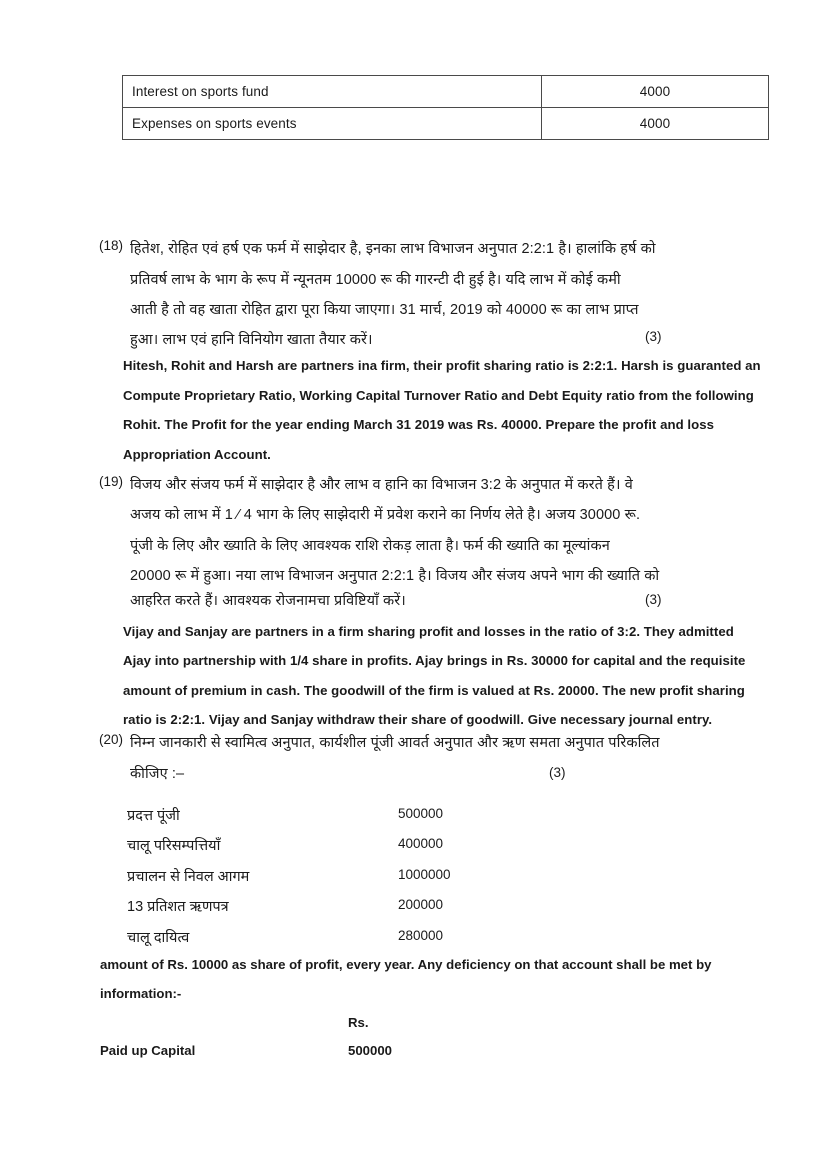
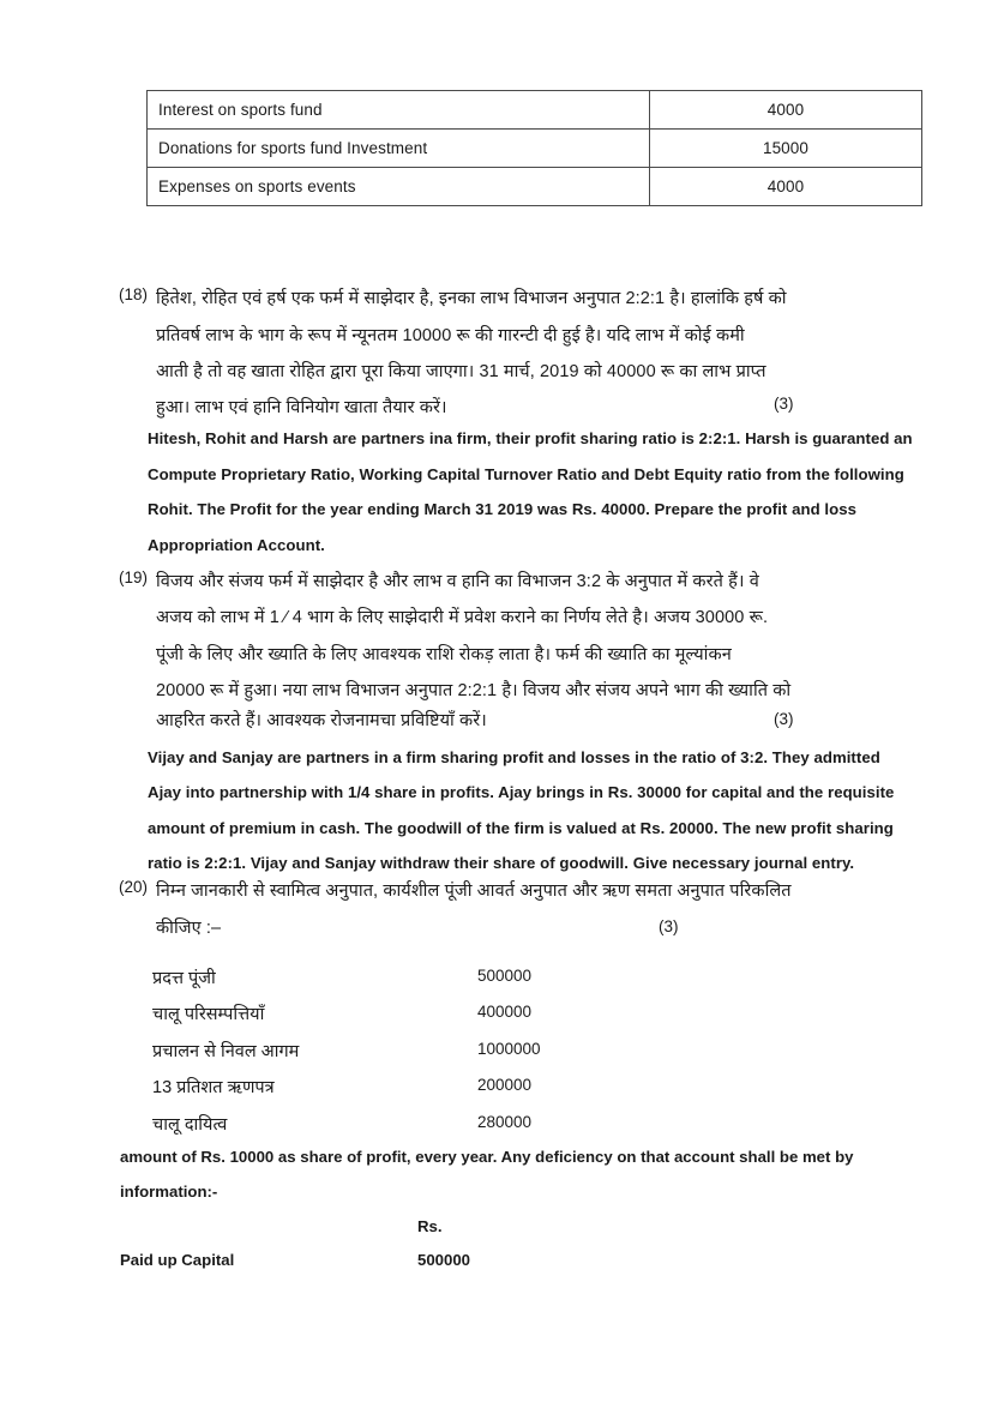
  Interest on sports fund	4000
+ Donations for sports fund Investment	15000
  Expenses on sports events	4000
  (18)
  हितेश, रोहित एवं हर्ष एक फर्म में साझेदार है, इनका लाभ विभाजन अनुपात 2:2:1 है। हालांकि हर्ष को
  प्रतिवर्ष लाभ के भाग के रूप में न्यूनतम 10000 रू की गारन्टी दी हुई है। यदि लाभ में कोई कमी
  आती है तो वह खाता रोहित द्वारा पूरा किया जाएगा। 31 मार्च, 2019 को 40000 रू का लाभ प्राप्त
  हुआ। लाभ एवं हानि विनियोग खाता तैयार करें।
  (3)
  Hitesh, Rohit and Harsh are partners ina firm, their profit sharing ratio is 2:2:1. Harsh is guaranted an
  Compute Proprietary Ratio, Working Capital Turnover Ratio and Debt Equity ratio from the following
  Rohit. The Profit for the year ending March 31 2019 was Rs. 40000. Prepare the profit and loss
  Appropriation Account.
  (19)
  विजय और संजय फर्म में साझेदार है और लाभ व हानि का विभाजन 3:2 के अनुपात में करते हैं। वे
  अजय को लाभ में 1 ⁄ 4 भाग के लिए साझेदारी में प्रवेश कराने का निर्णय लेते है। अजय 30000 रू.
  पूंजी के लिए और ख्याति के लिए आवश्यक राशि रोकड़ लाता है। फर्म की ख्याति का मूल्यांकन
  20000 रू में हुआ। नया लाभ विभाजन अनुपात 2:2:1 है। विजय और संजय अपने भाग की ख्याति को
  आहरित करते हैं। आवश्यक रोजनामचा प्रविष्टियाँ करें।
  (3)
  Vijay and Sanjay are partners in a firm sharing profit and losses in the ratio of 3:2. They admitted
  Ajay into partnership with 1/4 share in profits. Ajay brings in Rs. 30000 for capital and the requisite
  amount of premium in cash. The goodwill of the firm is valued at Rs. 20000. The new profit sharing
  ratio is 2:2:1. Vijay and Sanjay withdraw their share of goodwill. Give necessary journal entry.
  (20)
  निम्न जानकारी से स्वामित्व अनुपात, कार्यशील पूंजी आवर्त अनुपात और ऋण समता अनुपात परिकलित
  कीजिए :–
  (3)
  प्रदत्त पूंजी
  500000
  चालू परिसम्पत्तियाँ
  400000
  प्रचालन से निवल आगम
  1000000
  13 प्रतिशत ऋणपत्र
  200000
  चालू दायित्व
  280000
  amount of Rs. 10000 as share of profit, every year. Any deficiency on that account shall be met by
  information:-
  Rs.
  Paid up Capital
  500000
